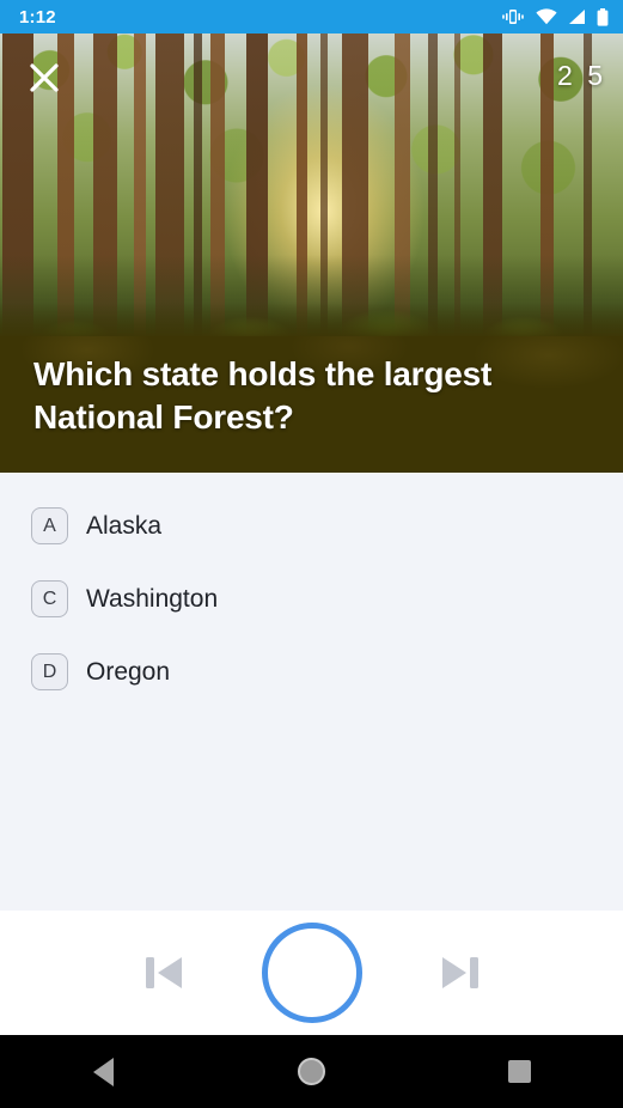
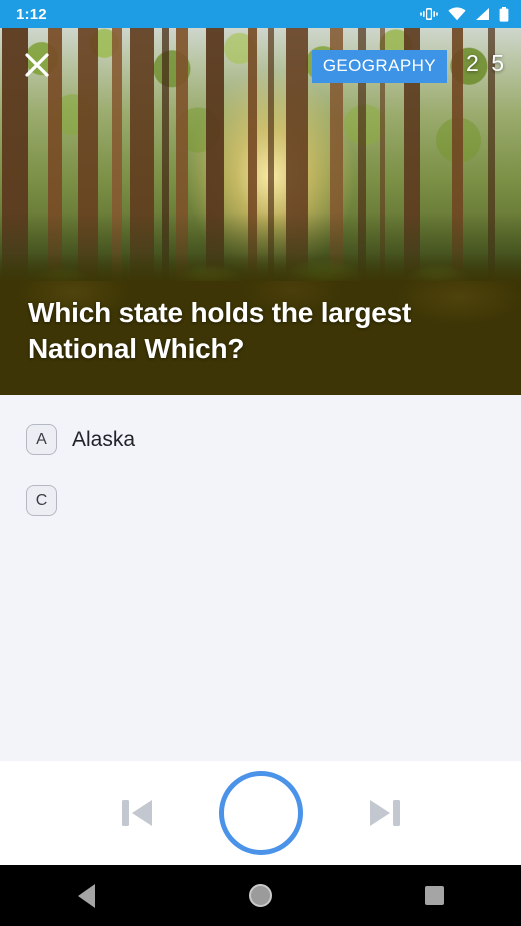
  1:12
+ GEOGRAPHY
  2 5
- Which state holds the largest National Forest?
+ Which state holds the largest National Which?
  A
  Alaska
  C
- Washington
- D
- Oregon
